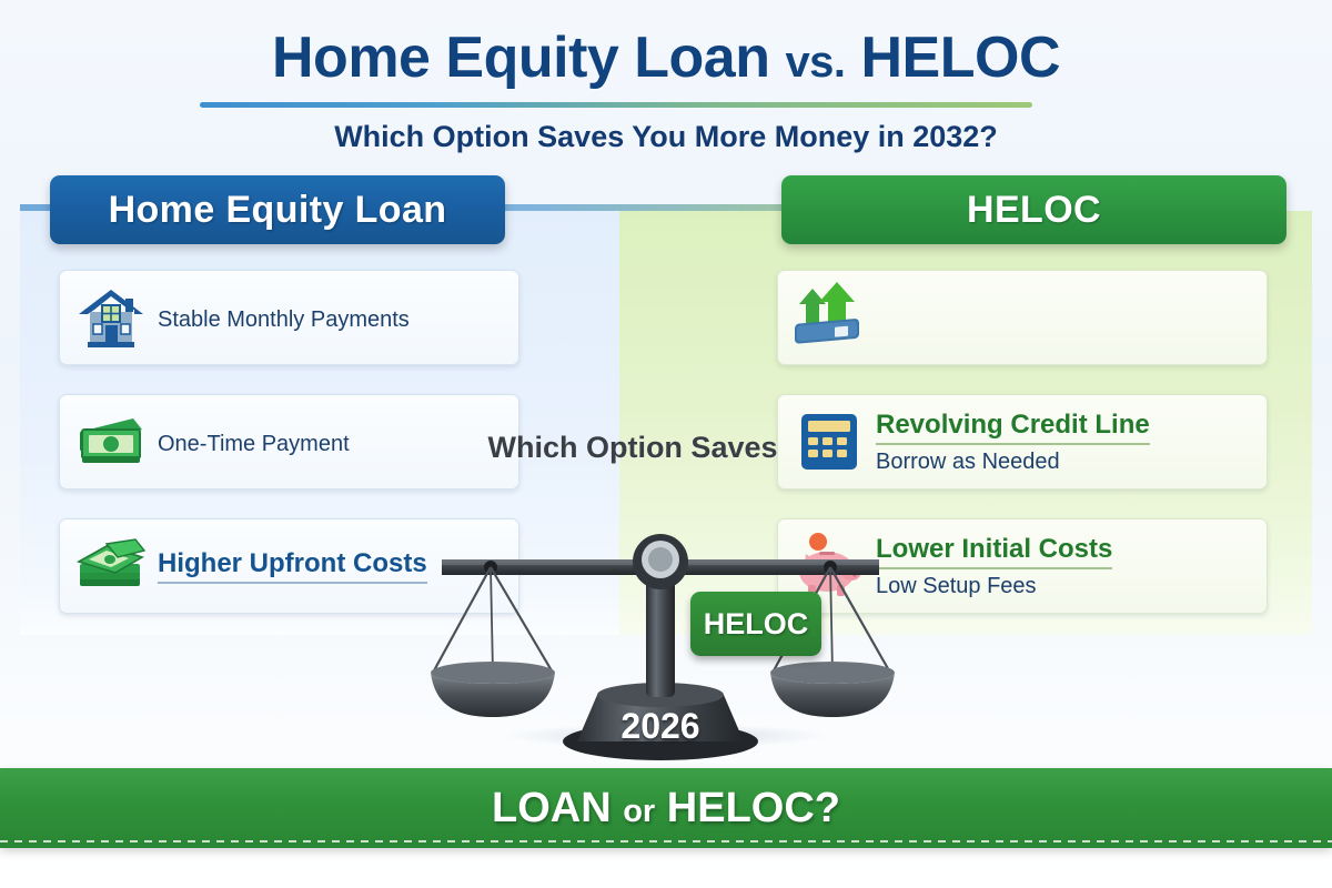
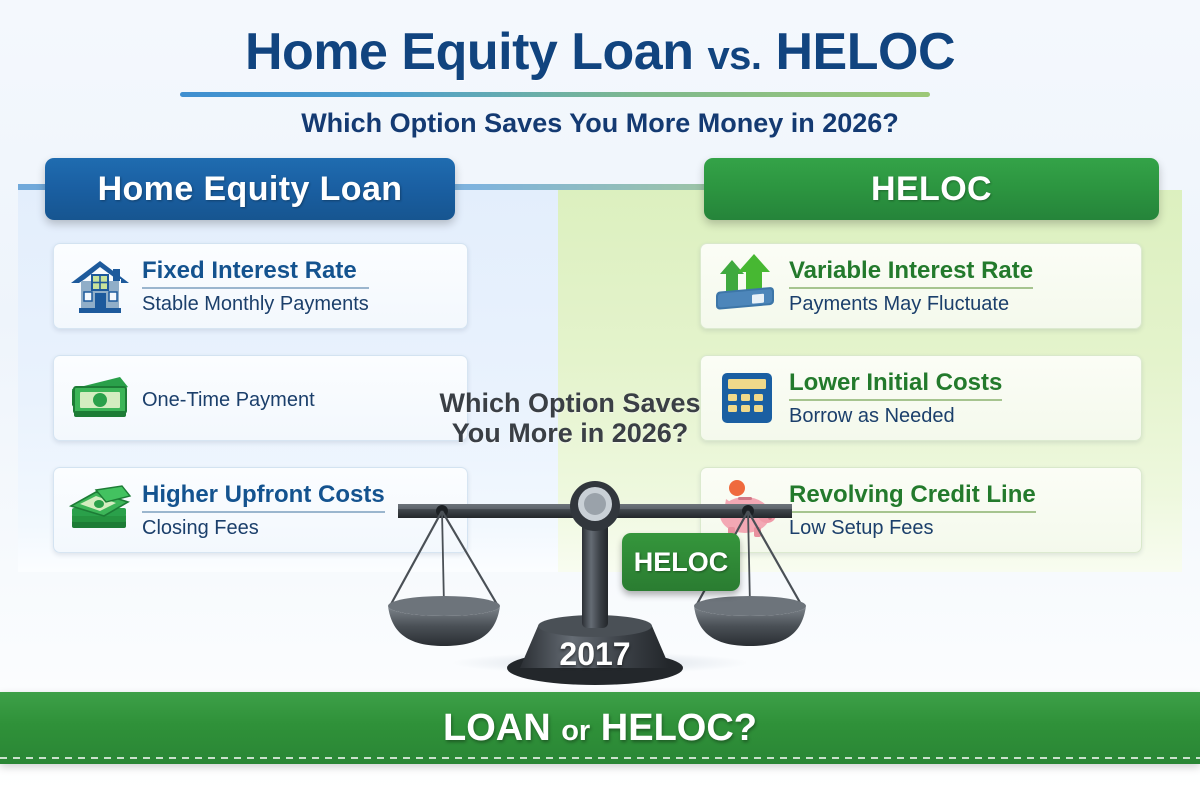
  Home Equity Loan vs. HELOC
- Which Option Saves You More Money in 2032?
+ Which Option Saves You More Money in 2026?
  Home Equity Loan
  HELOC
+ Fixed Interest Rate
  Stable Monthly Payments
  One-Time Payment
  Higher Upfront Costs
+ Closing Fees
+ Variable Interest Rate
+ Payments May Fluctuate
- Revolving Credit Line
+ Lower Initial Costs
  Borrow as Needed
- Lower Initial Costs
+ Revolving Credit Line
  Low Setup Fees
  Which Option Saves
+ You More in 2026?
  HELOC
- 2026
+ 2017
  LOAN or HELOC?
